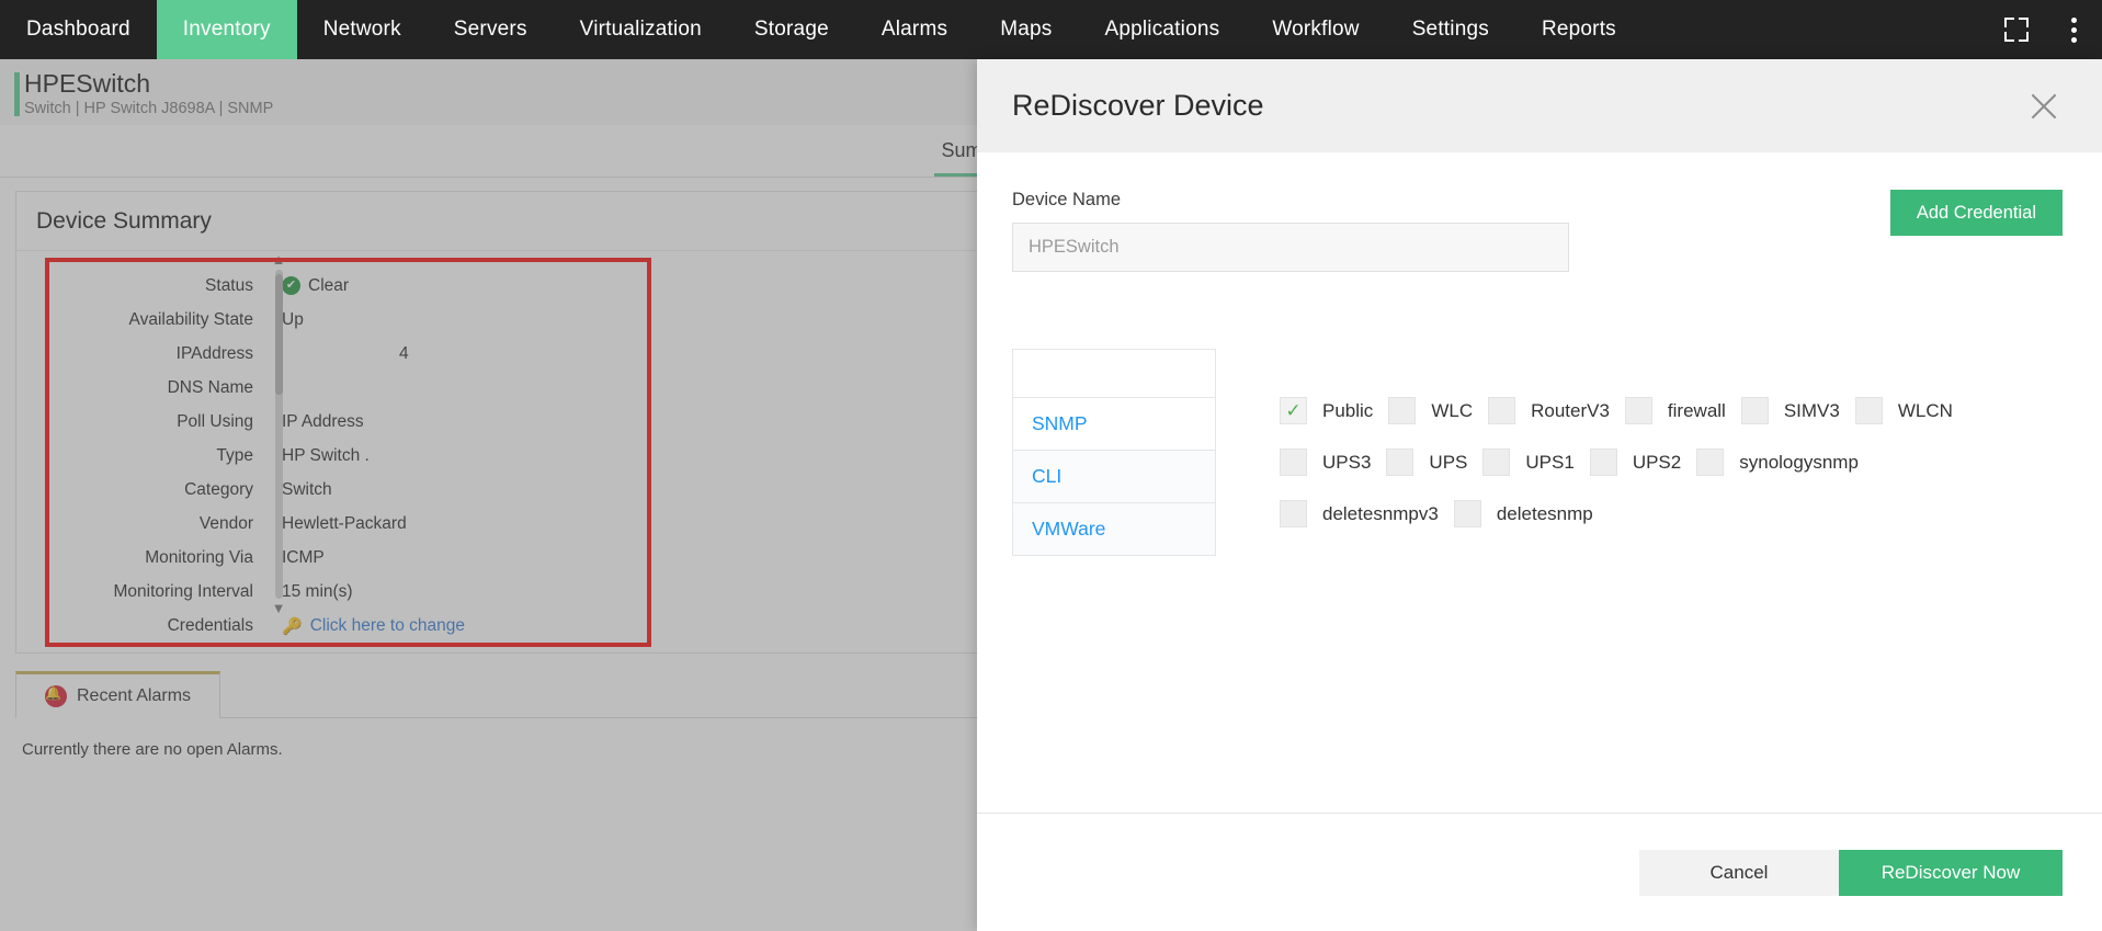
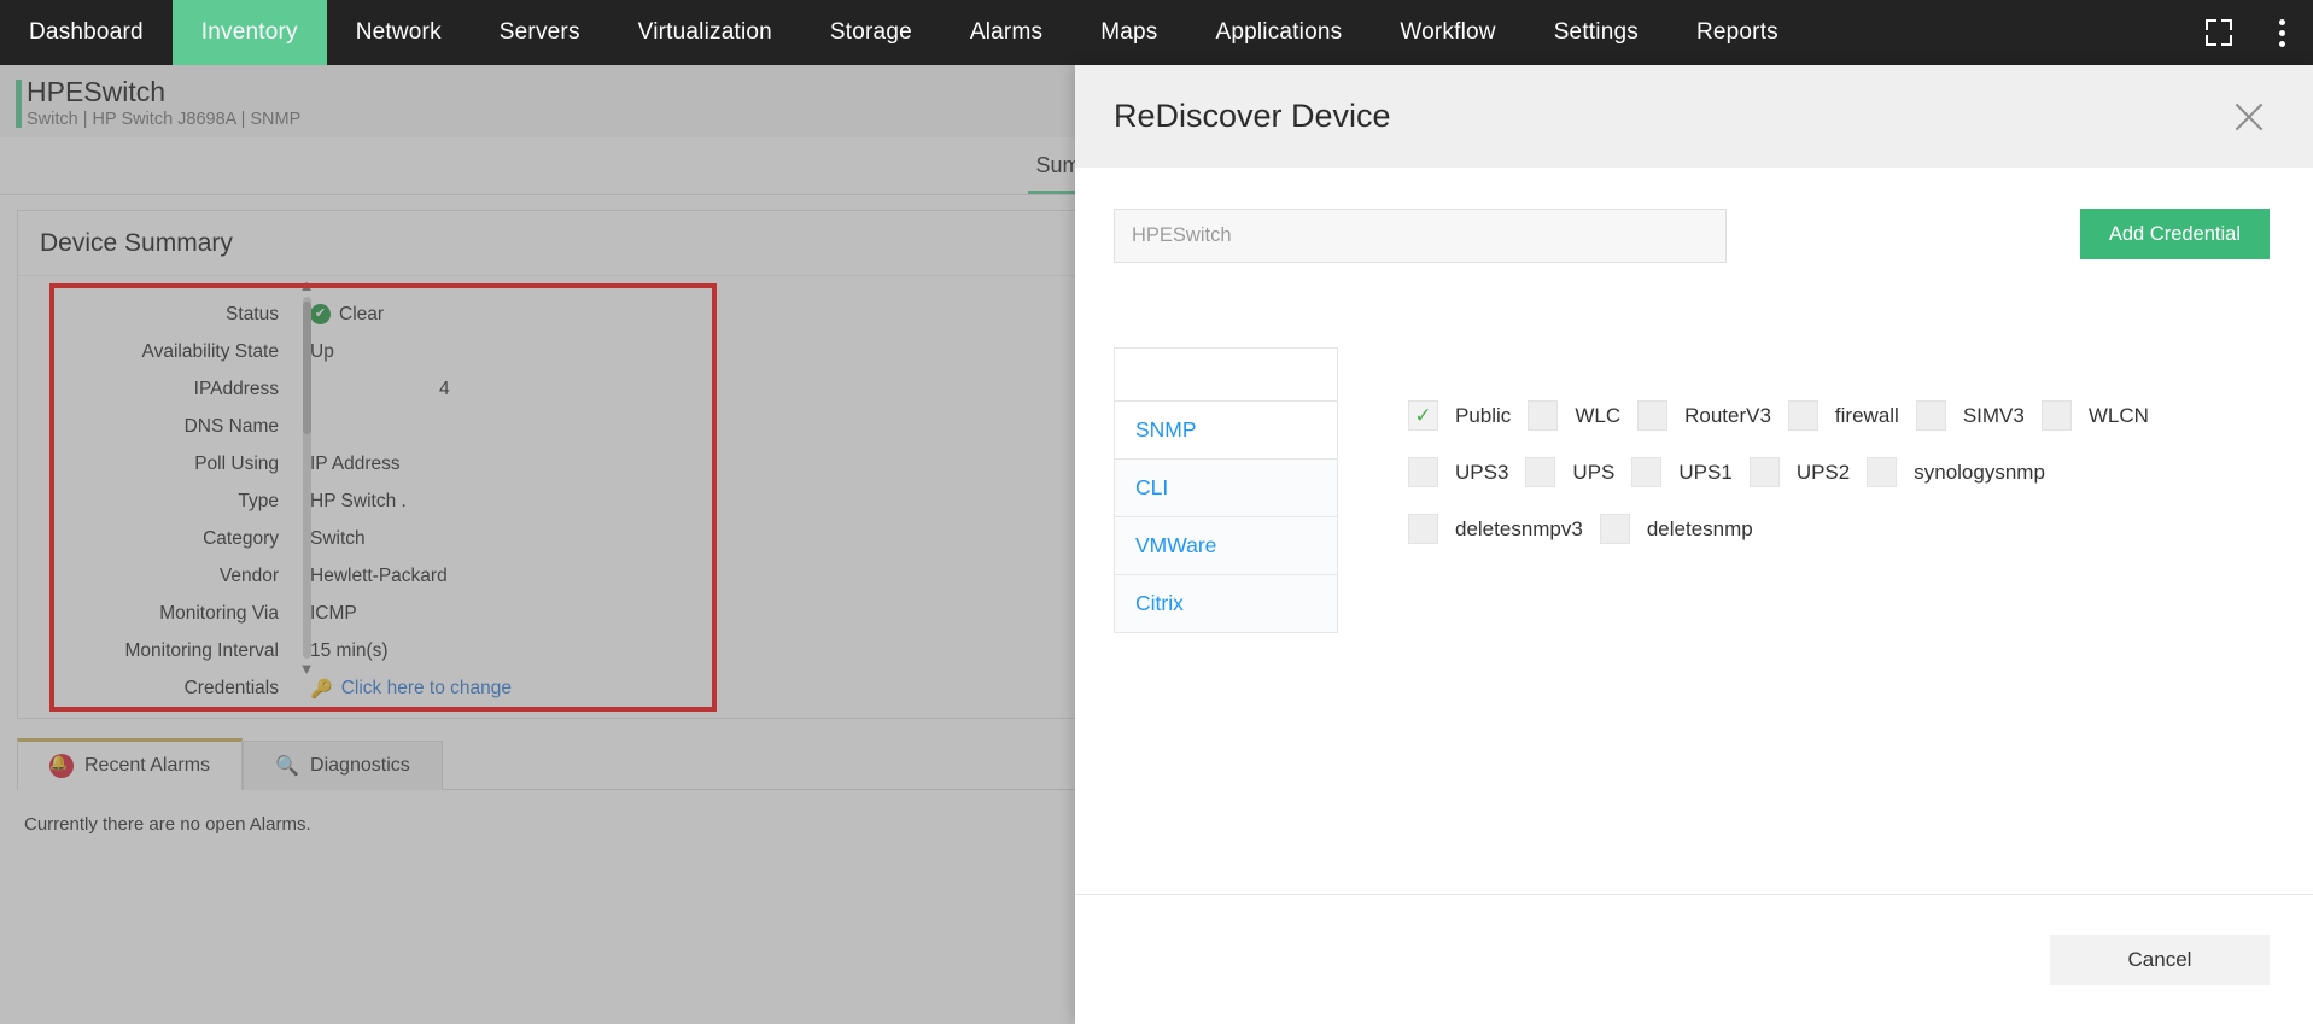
  Dashboard
  Inventory
  Network
  Servers
  Virtualization
  Storage
  Alarms
  Maps
  Applications
  Workflow
  Settings
  Reports
  HPESwitch
  Switch | HP Switch J8698A | SNMP
  Device Summary
  Status
  ✔
  Clear
  Availability State
  Up
  IPAddress
  4
  DNS Name
  Poll Using
  IP Address
  Type
  HP Switch .
  Category
  Switch
  Vendor
  Hewlett-Packard
  Monitoring Via
  ICMP
  Monitoring Interval
  15 min(s)
  Credentials
  🔑
  Click here to change
  ▲
  ▼
  🔔
  Recent Alarms
+ 🔍
+ Diagnostics
  Currently there are no open Alarms.
  ReDiscover Device
- Device Name
  HPESwitch
  Add Credential
  SNMP
  CLI
  VMWare
+ Citrix
  ✓
  Public
  WLC
  RouterV3
  firewall
  SIMV3
  WLCN
  UPS3
  UPS
  UPS1
  UPS2
  synologysnmp
  deletesnmpv3
  deletesnmp
  Cancel
- ReDiscover Now
